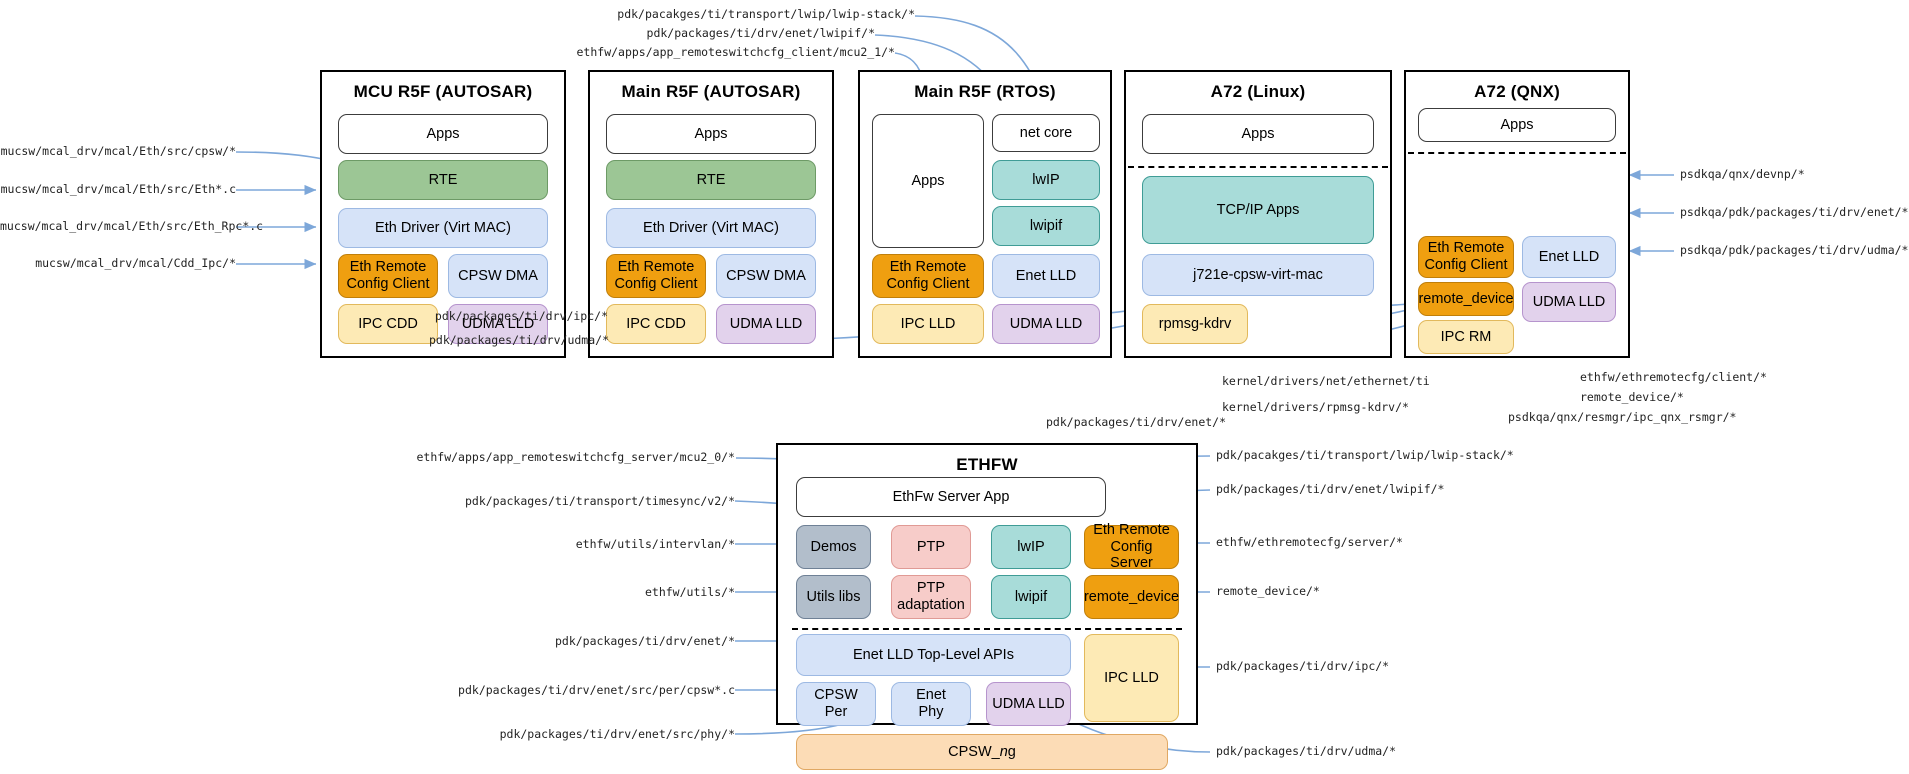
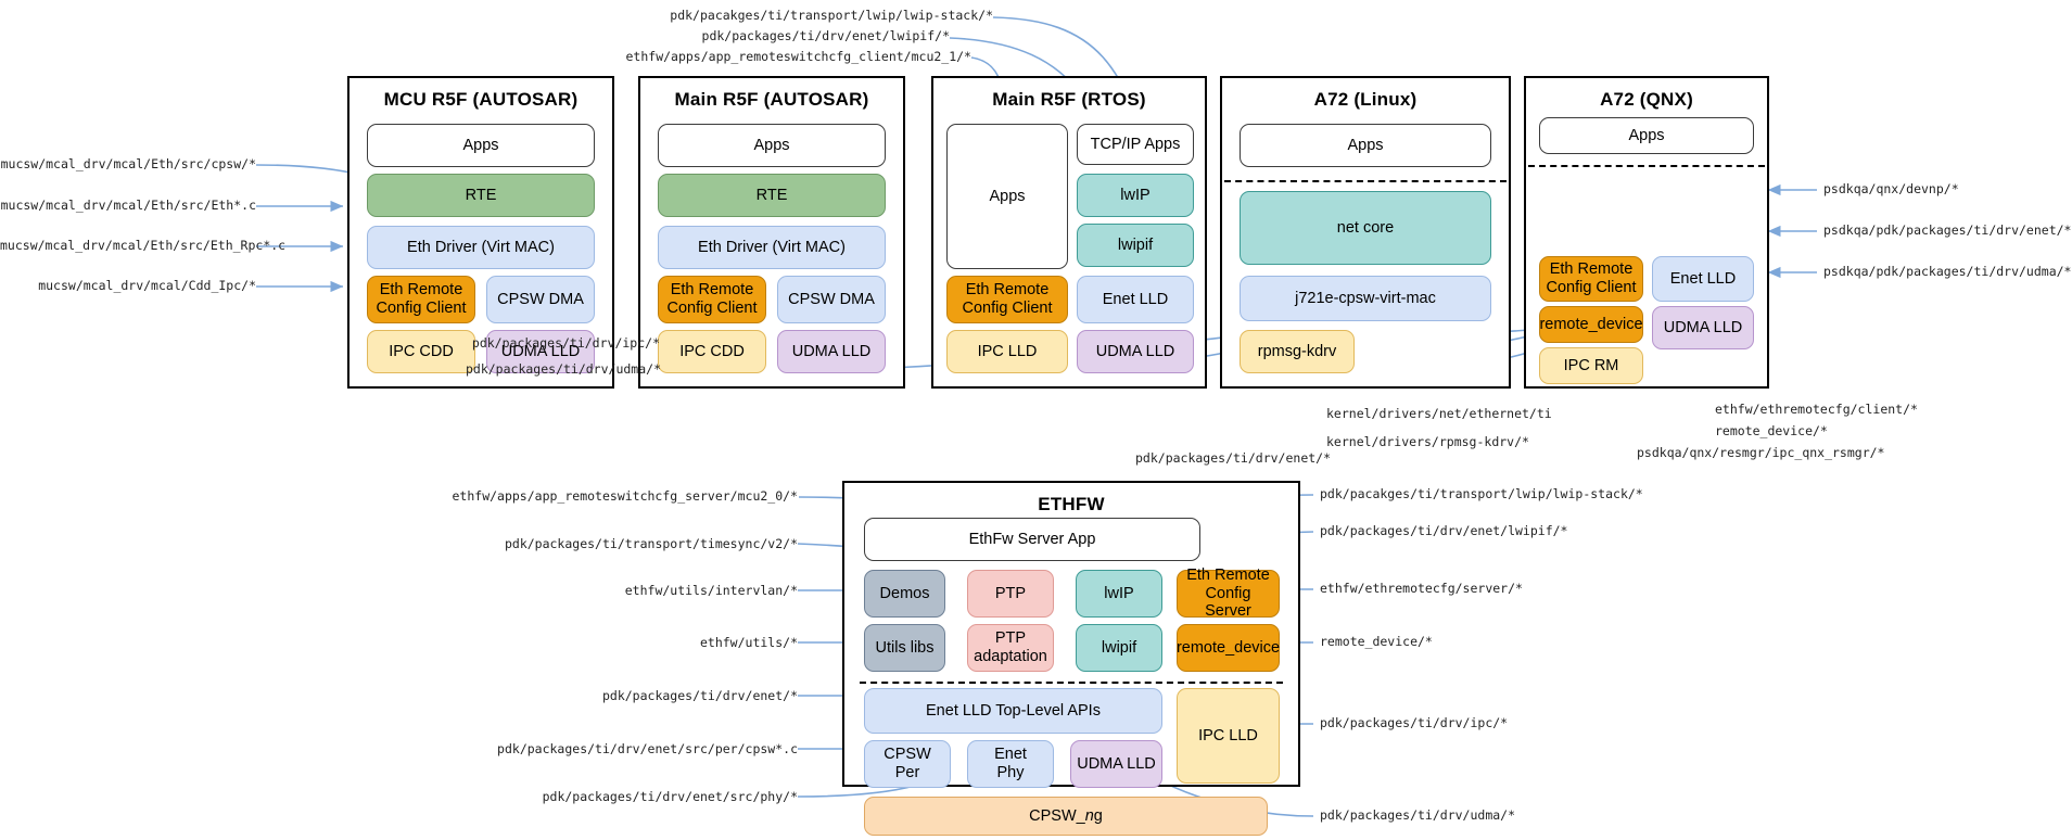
  pdk/pacakges/ti/transport/lwip/lwip-stack/*
  pdk/packages/ti/drv/enet/lwipif/*
  ethfw/apps/app_remoteswitchcfg_client/mcu2_1/*
  mucsw/mcal_drv/mcal/Eth/src/cpsw/*
  mucsw/mcal_drv/mcal/Eth/src/Eth*.c
  mucsw/mcal_drv/mcal/Eth/src/Eth_Rpc*.c
  mucsw/mcal_drv/mcal/Cdd_Ipc/*
  MCU R5F (AUTOSAR)
  Apps
  RTE
  Eth Driver (Virt MAC)
  Eth Remote
  Config Client
  CPSW DMA
  IPC CDD
  UDMA LLD
  Main R5F (AUTOSAR)
  Apps
  RTE
  Eth Driver (Virt MAC)
  Eth Remote
  Config Client
  CPSW DMA
  IPC CDD
  UDMA LLD
  Main R5F (RTOS)
  Apps
- net core
+ TCP/IP Apps
  lwIP
  lwipif
  Eth Remote
  Config Client
  Enet LLD
  IPC LLD
  UDMA LLD
  A72 (Linux)
  Apps
- TCP/IP Apps
+ net core
  j721e-cpsw-virt-mac
  rpmsg-kdrv
  A72 (QNX)
  Apps
  Eth Remote
  Config Client
  Enet LLD
  remote_device
  UDMA LLD
  IPC RM
  psdkqa/qnx/devnp/*
  psdkqa/pdk/packages/ti/drv/enet/*
  psdkqa/pdk/packages/ti/drv/udma/*
  pdk/packages/ti/drv/ipc/*
  pdk/packages/ti/drv/udma/*
  pdk/packages/ti/drv/enet/*
  kernel/drivers/net/ethernet/ti
  kernel/drivers/rpmsg-kdrv/*
  ethfw/ethremotecfg/client/*
  remote_device/*
  psdkqa/qnx/resmgr/ipc_qnx_rsmgr/*
  ethfw/apps/app_remoteswitchcfg_server/mcu2_0/*
  pdk/packages/ti/transport/timesync/v2/*
  ethfw/utils/intervlan/*
  ethfw/utils/*
  pdk/packages/ti/drv/enet/*
  pdk/packages/ti/drv/enet/src/per/cpsw*.c
  pdk/packages/ti/drv/enet/src/phy/*
  ETHFW
  EthFw Server App
  Demos
  PTP
  lwIP
  Eth Remote
  Config Server
  Utils libs
  PTP
  adaptation
  lwipif
  remote_device
  Enet LLD Top-Level APIs
  IPC LLD
  CPSW
  Per
  Enet
  Phy
  UDMA LLD
  CPSW_
  n
  g
  pdk/pacakges/ti/transport/lwip/lwip-stack/*
  pdk/packages/ti/drv/enet/lwipif/*
  ethfw/ethremotecfg/server/*
  remote_device/*
  pdk/packages/ti/drv/ipc/*
  pdk/packages/ti/drv/udma/*
